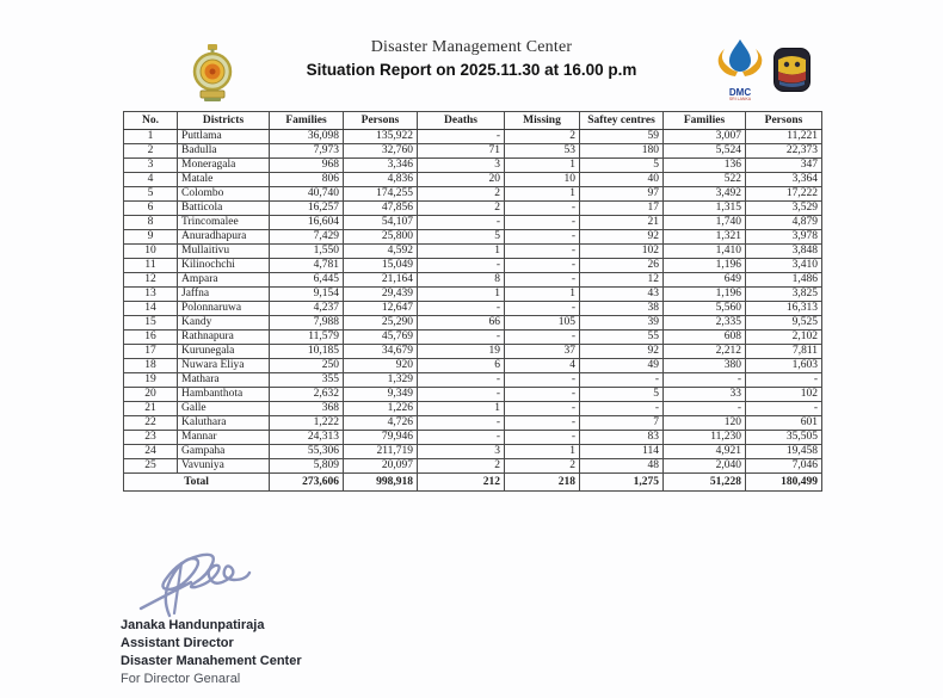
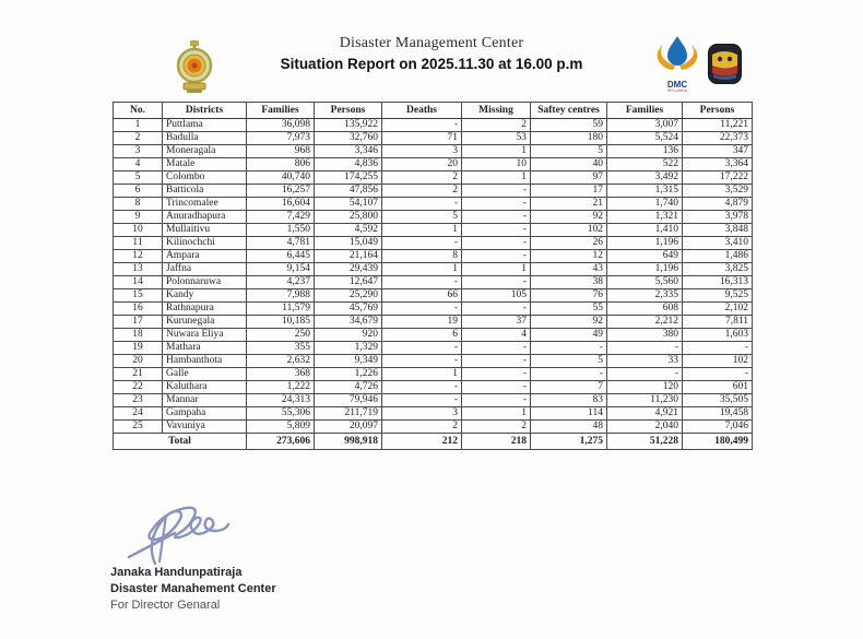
  Disaster Management Center
  Situation Report on 2025.11.30 at 16.00 p.m
  DMC
  No.	Districts	Families	Persons	Deaths	Missing	Saftey centres	Families	Persons
  1	Puttlama	36,098	135,922	-	2	59	3,007	11,221
  2	Badulla	7,973	32,760	71	53	180	5,524	22,373
  3	Moneragala	968	3,346	3	1	5	136	347
  4	Matale	806	4,836	20	10	40	522	3,364
  5	Colombo	40,740	174,255	2	1	97	3,492	17,222
  6	Batticola	16,257	47,856	2	-	17	1,315	3,529
  8	Trincomalee	16,604	54,107	-	-	21	1,740	4,879
  9	Anuradhapura	7,429	25,800	5	-	92	1,321	3,978
  10	Mullaitivu	1,550	4,592	1	-	102	1,410	3,848
  11	Kilinochchi	4,781	15,049	-	-	26	1,196	3,410
  12	Ampara	6,445	21,164	8	-	12	649	1,486
  13	Jaffna	9,154	29,439	1	1	43	1,196	3,825
  14	Polonnaruwa	4,237	12,647	-	-	38	5,560	16,313
- 15	Kandy	7,988	25,290	66	105	39	2,335	9,525
+ 15	Kandy	7,988	25,290	66	105	76	2,335	9,525
  16	Rathnapura	11,579	45,769	-	-	55	608	2,102
  17	Kurunegala	10,185	34,679	19	37	92	2,212	7,811
  18	Nuwara Eliya	250	920	6	4	49	380	1,603
  19	Mathara	355	1,329	-	-	-	-	-
  20	Hambanthota	2,632	9,349	-	-	5	33	102
  21	Galle	368	1,226	1	-	-	-	-
  22	Kaluthara	1,222	4,726	-	-	7	120	601
  23	Mannar	24,313	79,946	-	-	83	11,230	35,505
  24	Gampaha	55,306	211,719	3	1	114	4,921	19,458
  25	Vavuniya	5,809	20,097	2	2	48	2,040	7,046
  Total	273,606	998,918	212	218	1,275	51,228	180,499
  Janaka Handunpatiraja
- Assistant Director
  Disaster Manahement Center
  For Director Genaral
